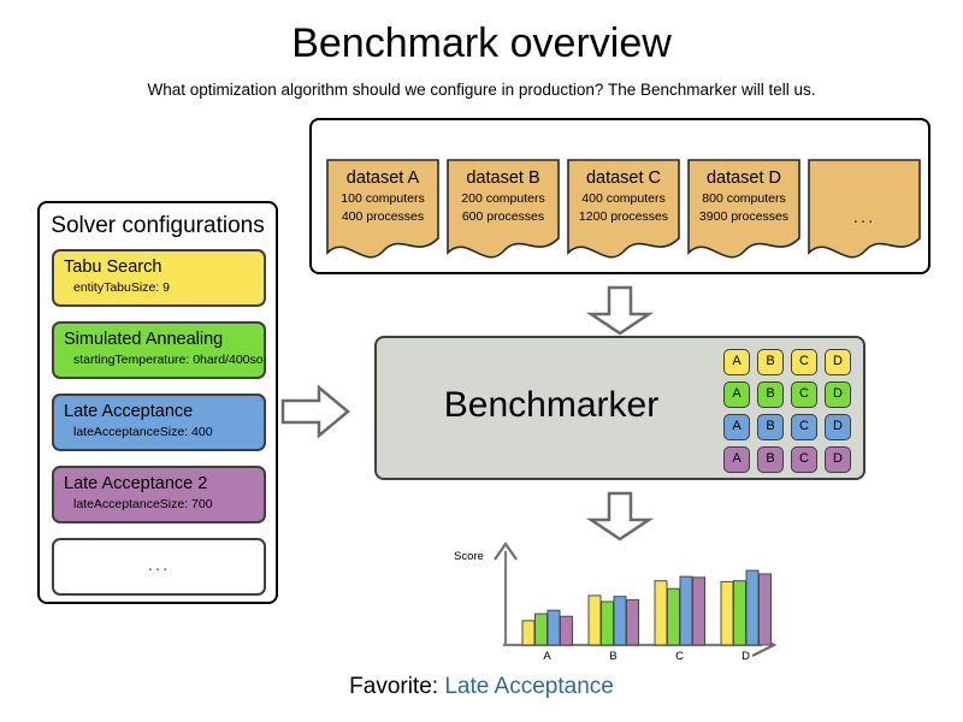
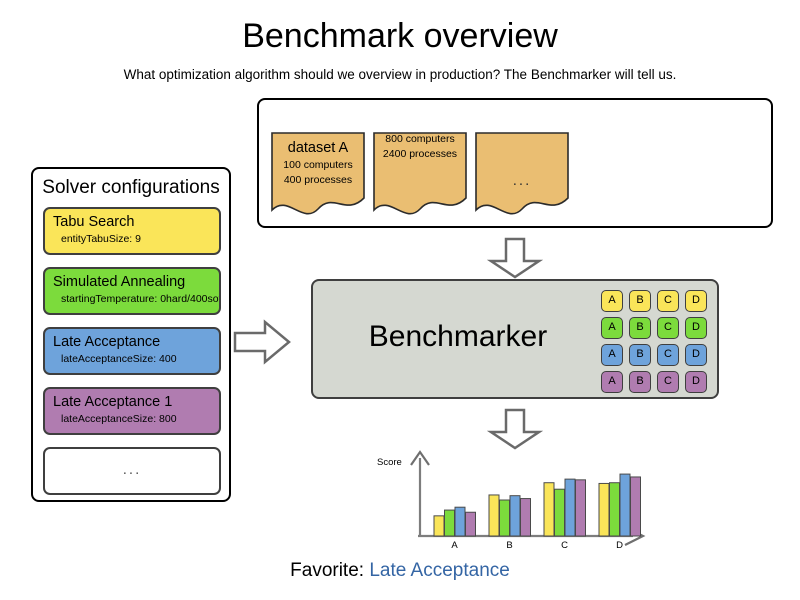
  Benchmark overview
- What optimization algorithm should we configure in production? The Benchmarker will tell us.
+ What optimization algorithm should we overview in production? The Benchmarker will tell us.
  Solver configurations
  Tabu Search
  entityTabuSize: 9
  Simulated Annealing
  startingTemperature: 0hard/400so
  Late Acceptance
  lateAcceptanceSize: 400
- Late Acceptance 2
+ Late Acceptance 1
- lateAcceptanceSize: 700
+ lateAcceptanceSize: 800
  ...
  dataset A
  100 computers
  400 processes
- dataset B
- 200 computers
- 600 processes
- dataset C
- 400 computers
- 1200 processes
- dataset D
  800 computers
- 3900 processes
+ 2400 processes
  ...
  Benchmarker
  A
  B
  C
  D
  A
  B
  C
  D
  A
  B
  C
  D
  A
  B
  C
  D
  Score
  A
  B
  C
  D
  Favorite: Late Acceptance
